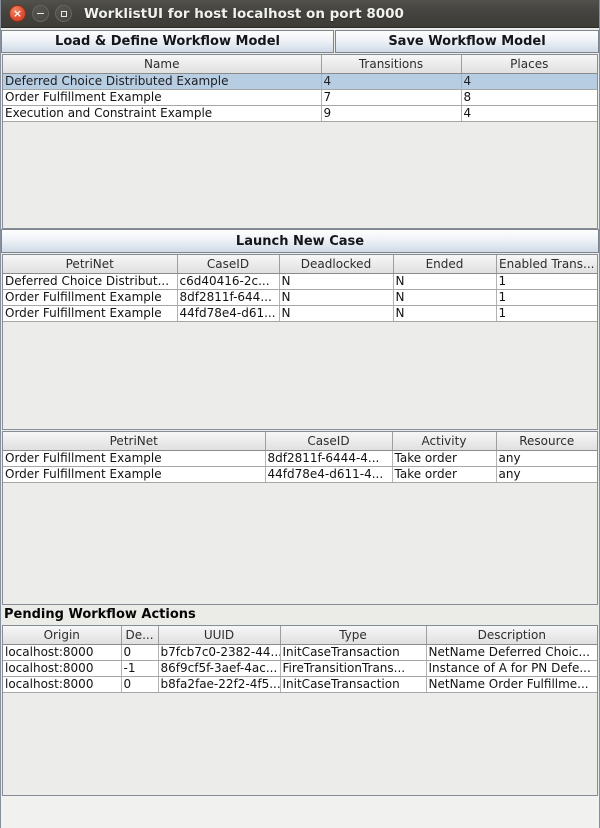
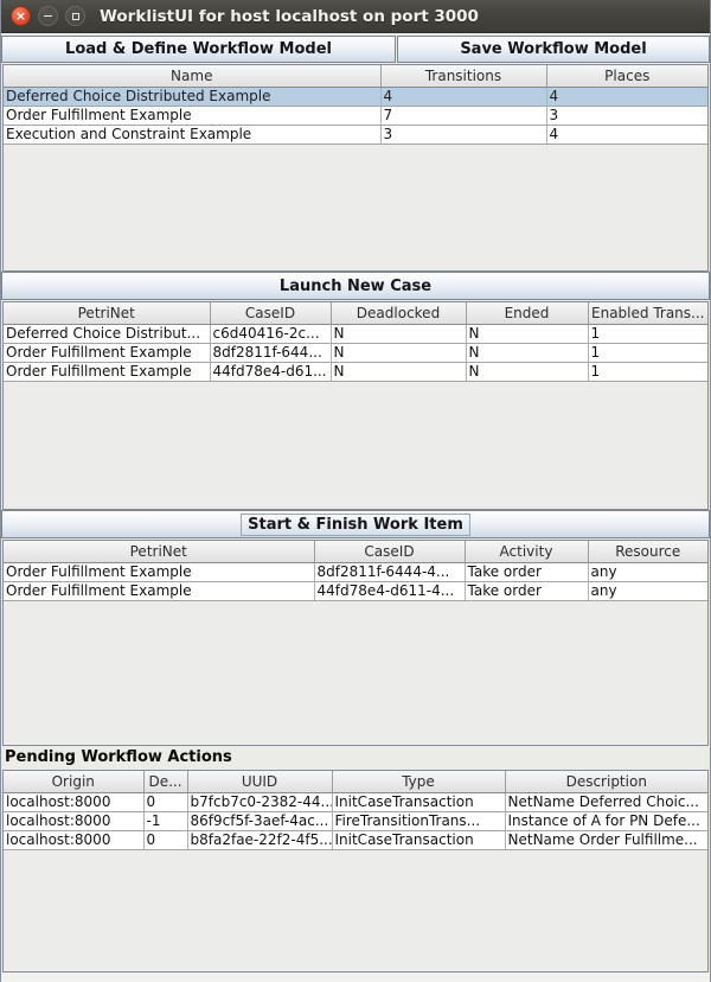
  ×
- WorklistUI for host localhost on port 8000
+ WorklistUI for host localhost on port 3000
  Load & Define Workflow Model
  Save Workflow Model
  Name	Transitions	Places
  Deferred Choice Distributed Example	4	4
- Order Fulfillment Example	7	8
+ Order Fulfillment Example	7	3
- Execution and Constraint Example	9	4
+ Execution and Constraint Example	3	4
  Launch New Case
  PetriNet	CaseID	Deadlocked	Ended	Enabled Trans...
  Deferred Choice Distribut...	c6d40416-2c...	N	N	1
  Order Fulfillment Example	8df2811f-644...	N	N	1
  Order Fulfillment Example	44fd78e4-d61...	N	N	1
+ Start & Finish Work Item
  PetriNet	CaseID	Activity	Resource
  Order Fulfillment Example	8df2811f-6444-4...	Take order	any
  Order Fulfillment Example	44fd78e4-d611-4...	Take order	any
  Pending Workflow Actions
  Origin	De...	UUID	Type	Description
  localhost:8000	0	b7fcb7c0-2382-44..	InitCaseTransaction	NetName Deferred Choic...
  localhost:8000	-1	86f9cf5f-3aef-4ac...	FireTransitionTrans...	Instance of A for PN Defe...
  localhost:8000	0	b8fa2fae-22f2-4f5...	InitCaseTransaction	NetName Order Fulfillme...
